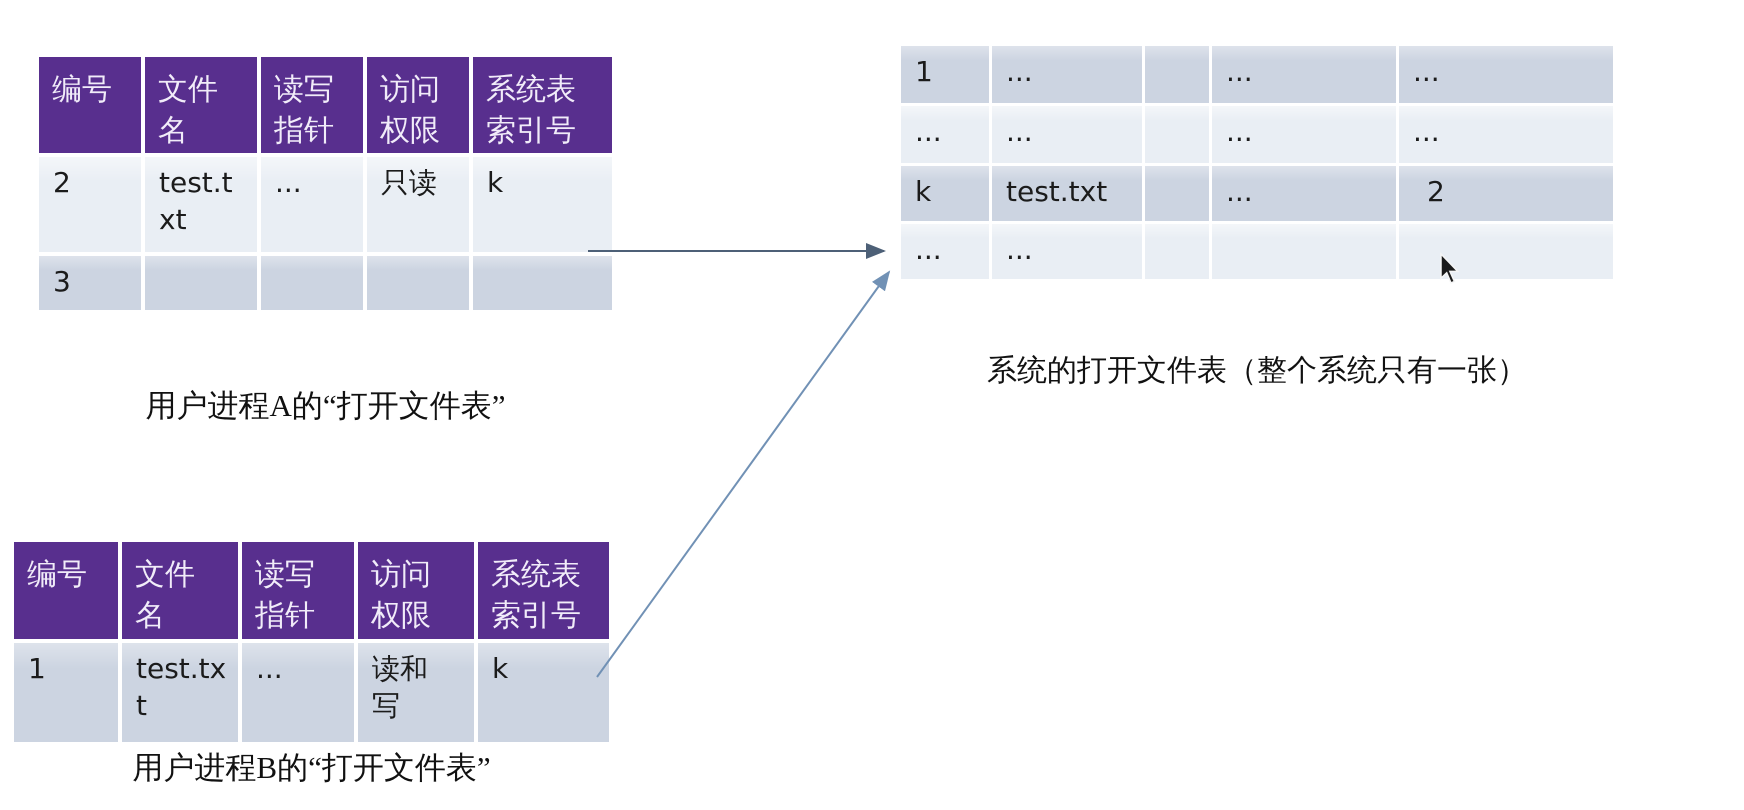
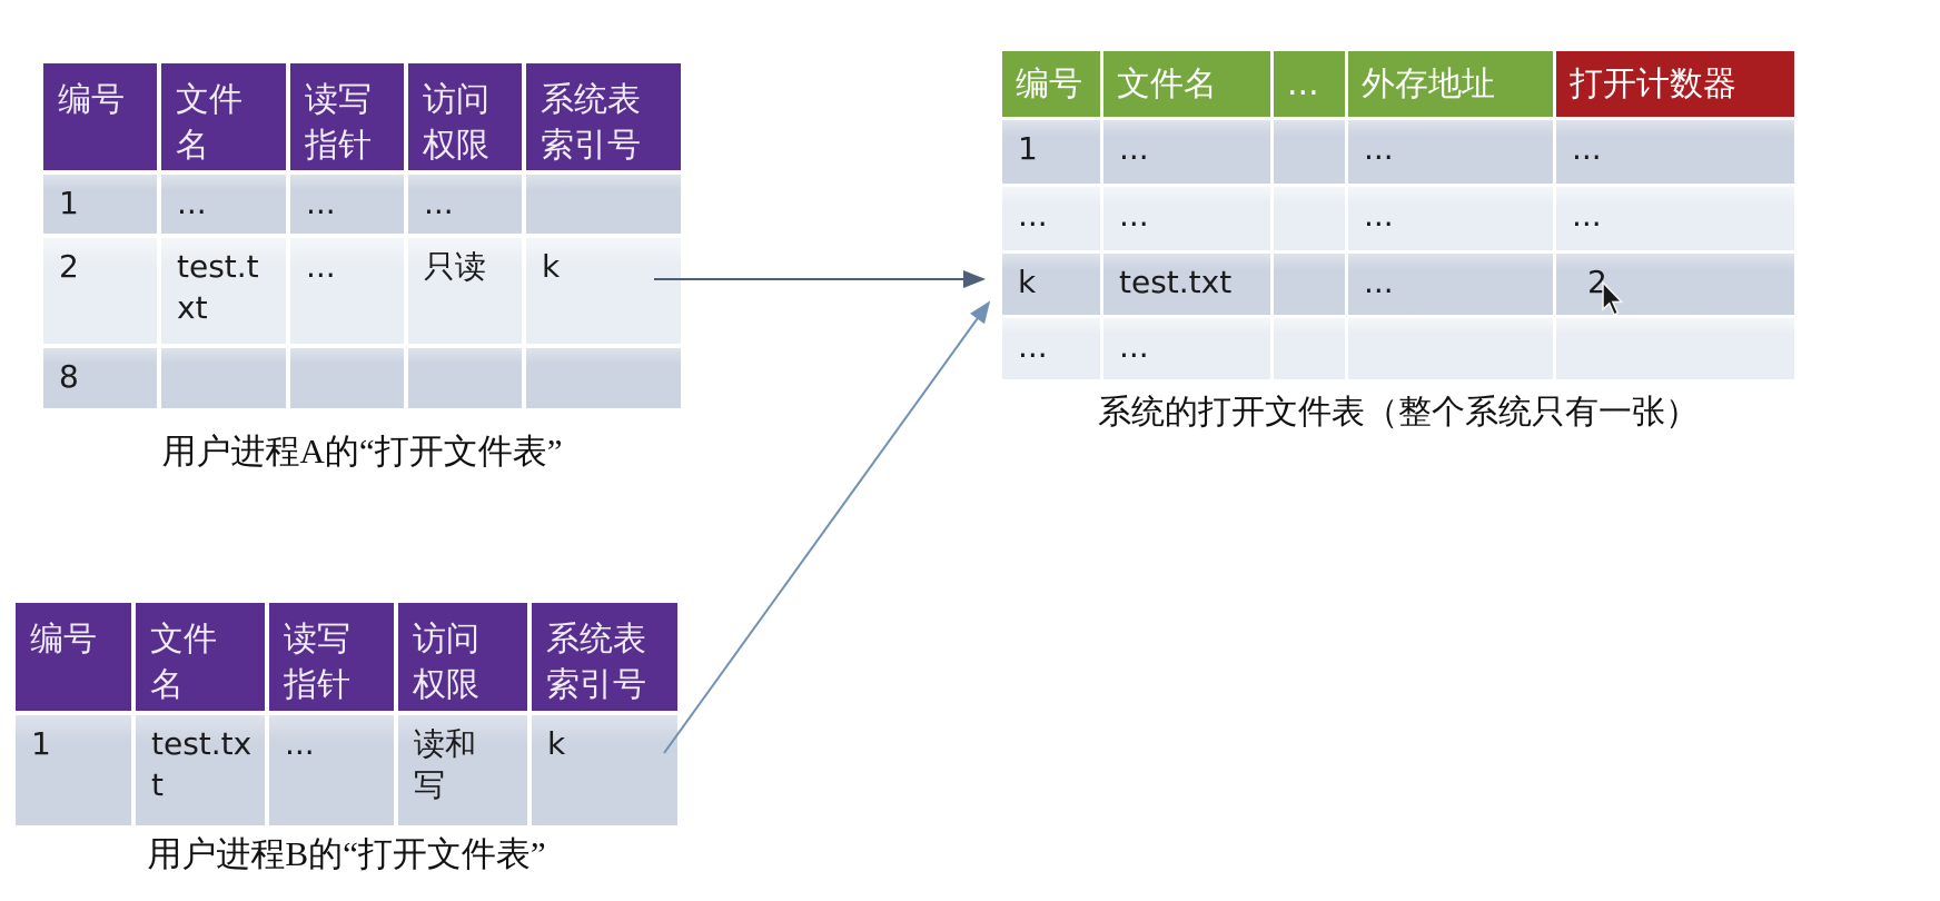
  编号	文件 名	读写 指针	访问 权限	系统表 索引号
+ 1	...	...	...
  2	test.t xt	...	只读	k
- 3
+ 8
  用户进程A的“打开文件表”
  编号	文件 名	读写 指针	访问 权限	系统表 索引号
  1	test.tx t	...	读和 写	k
  用户进程B的“打开文件表”
+ 编号	文件名	...	外存地址	打开计数器
  1	...		...	...
  ...	...		...	...
  k	test.txt		...	2
  ...	...
  系统的打开文件表（整个系统只有一张）
